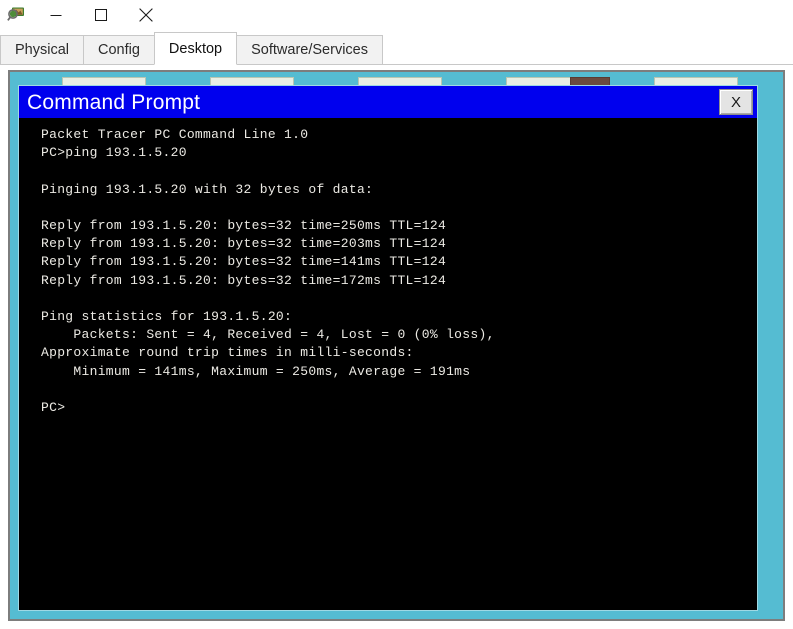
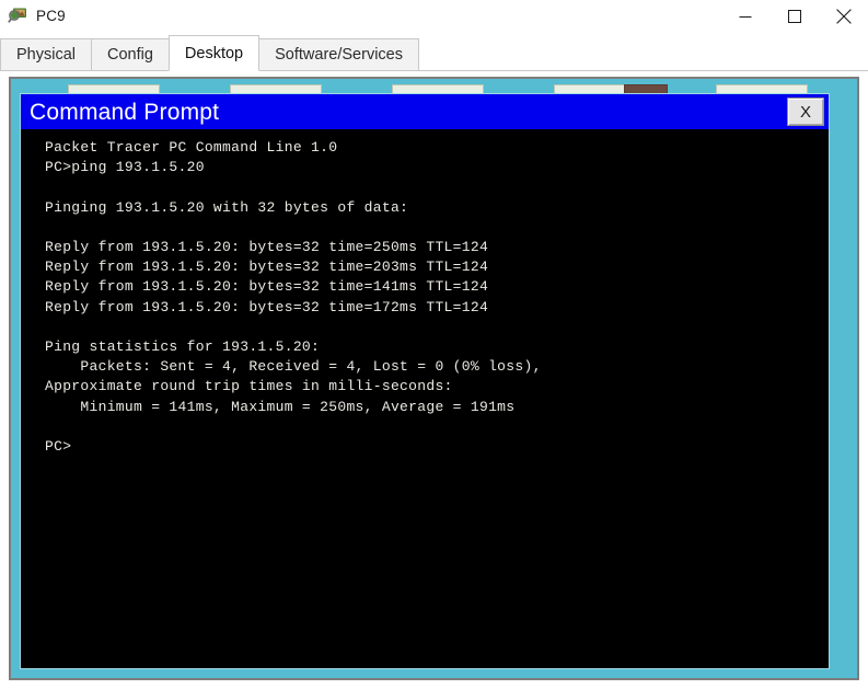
+ PC9
  Physical
  Config
  Desktop
  Software/Services
  Command Prompt
  X
  Packet Tracer PC Command Line 1.0
  PC>ping 193.1.5.20
  Pinging 193.1.5.20 with 32 bytes of data:
  Reply from 193.1.5.20: bytes=32 time=250ms TTL=124
  Reply from 193.1.5.20: bytes=32 time=203ms TTL=124
  Reply from 193.1.5.20: bytes=32 time=141ms TTL=124
  Reply from 193.1.5.20: bytes=32 time=172ms TTL=124
  Ping statistics for 193.1.5.20:
  Packets: Sent = 4, Received = 4, Lost = 0 (0% loss),
  Approximate round trip times in milli-seconds:
  Minimum = 141ms, Maximum = 250ms, Average = 191ms
  PC>
